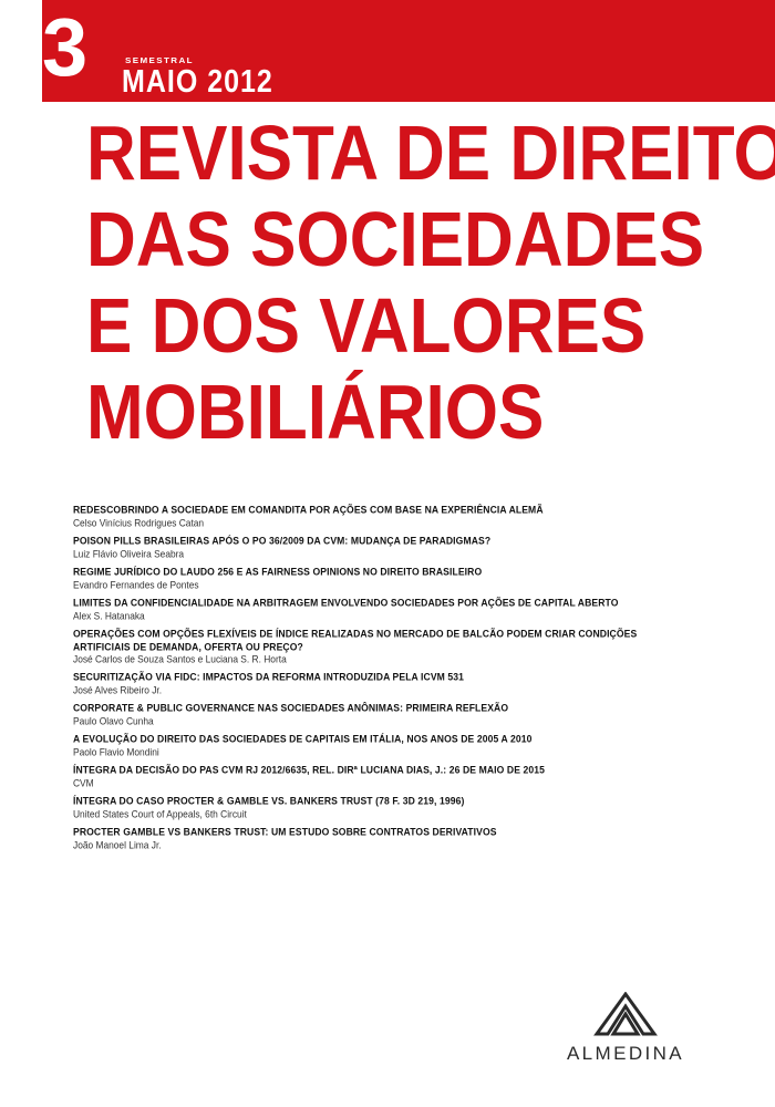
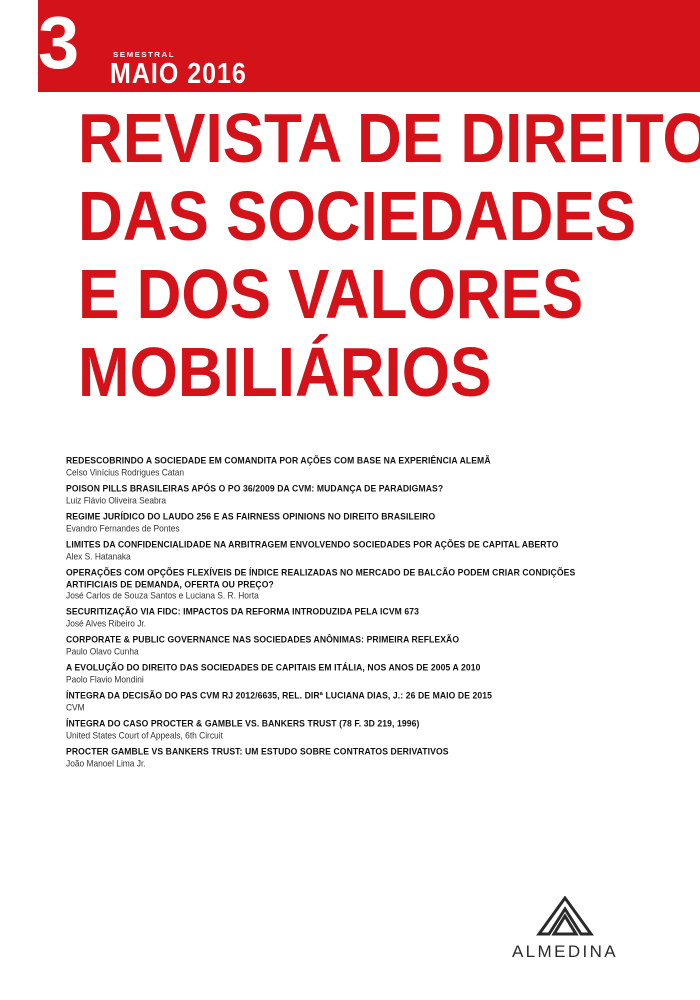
  3
  SEMESTRAL
- MAIO 2012
+ MAIO 2016
  REVISTA DE DIREITO
  DAS SOCIEDADES
  E DOS VALORES
  MOBILIÁRIOS
  REDESCOBRINDO A SOCIEDADE EM COMANDITA POR AÇÕES COM BASE NA EXPERIÊNCIA ALEMÃ
  Celso Vinícius Rodrigues Catan
  POISON PILLS BRASILEIRAS APÓS O PO 36/2009 DA CVM: MUDANÇA DE PARADIGMAS?
  Luiz Flávio Oliveira Seabra
  REGIME JURÍDICO DO LAUDO 256 E AS FAIRNESS OPINIONS NO DIREITO BRASILEIRO
  Evandro Fernandes de Pontes
  LIMITES DA CONFIDENCIALIDADE NA ARBITRAGEM ENVOLVENDO SOCIEDADES POR AÇÕES DE CAPITAL ABERTO
  Alex S. Hatanaka
  OPERAÇÕES COM OPÇÕES FLEXÍVEIS DE ÍNDICE REALIZADAS NO MERCADO DE BALCÃO PODEM CRIAR CONDIÇÕES ARTIFICIAIS DE DEMANDA, OFERTA OU PREÇO?
  José Carlos de Souza Santos e Luciana S. R. Horta
- SECURITIZAÇÃO VIA FIDC: IMPACTOS DA REFORMA INTRODUZIDA PELA ICVM 531
+ SECURITIZAÇÃO VIA FIDC: IMPACTOS DA REFORMA INTRODUZIDA PELA ICVM 673
  José Alves Ribeiro Jr.
  CORPORATE & PUBLIC GOVERNANCE NAS SOCIEDADES ANÔNIMAS: PRIMEIRA REFLEXÃO
  Paulo Olavo Cunha
  A EVOLUÇÃO DO DIREITO DAS SOCIEDADES DE CAPITAIS EM ITÁLIA, NOS ANOS DE 2005 A 2010
  Paolo Flavio Mondini
  ÍNTEGRA DA DECISÃO DO PAS CVM RJ 2012/6635, REL. DIRª LUCIANA DIAS, J.: 26 DE MAIO DE 2015
  CVM
  ÍNTEGRA DO CASO PROCTER & GAMBLE VS. BANKERS TRUST (78 F. 3D 219, 1996)
  United States Court of Appeals, 6th Circuit
  PROCTER GAMBLE VS BANKERS TRUST: UM ESTUDO SOBRE CONTRATOS DERIVATIVOS
  João Manoel Lima Jr.
  ALMEDINA
